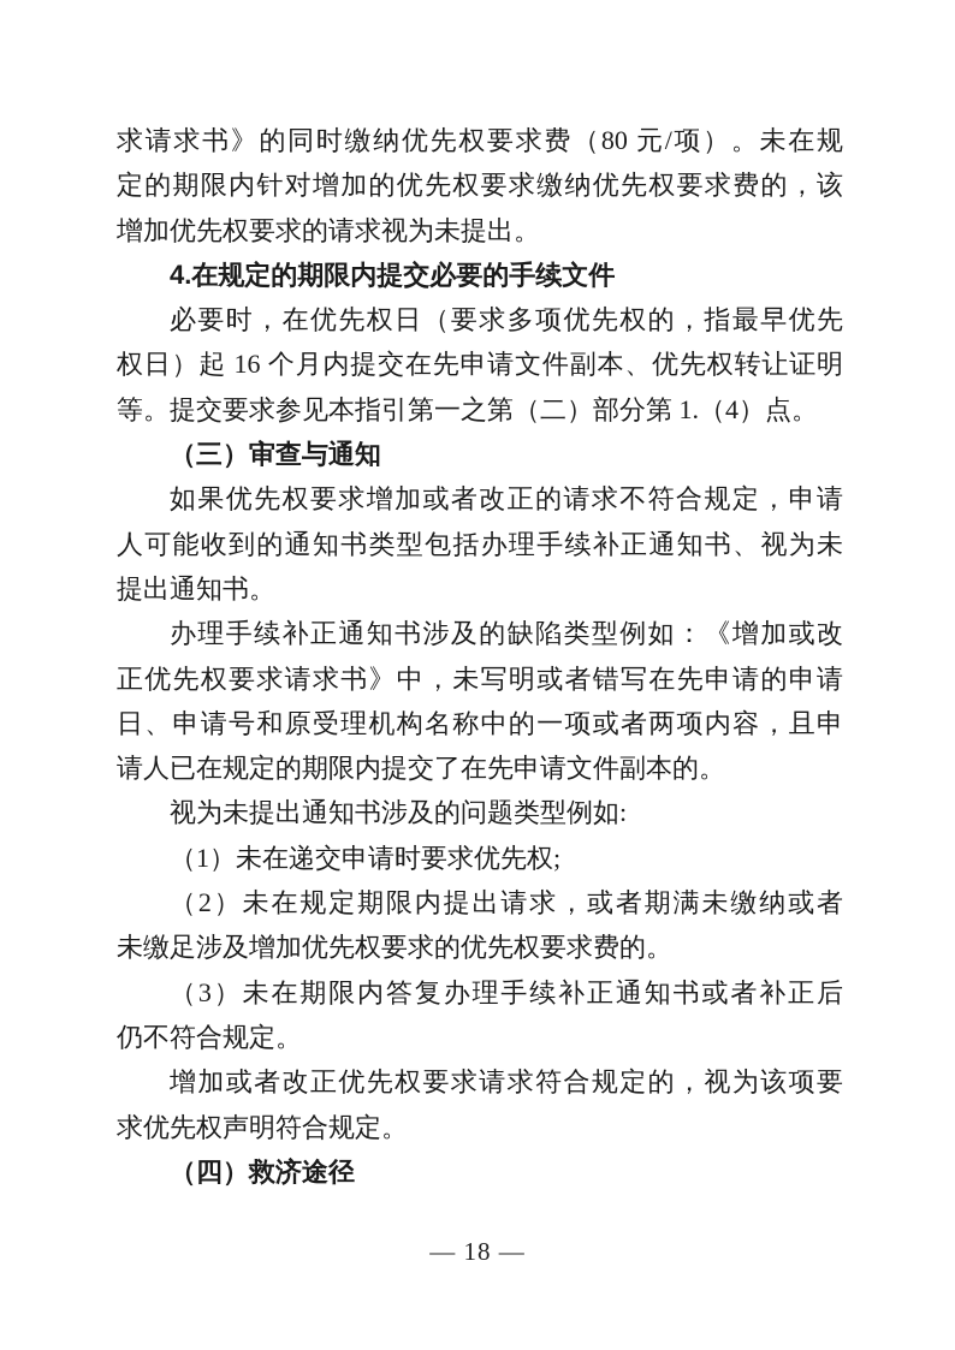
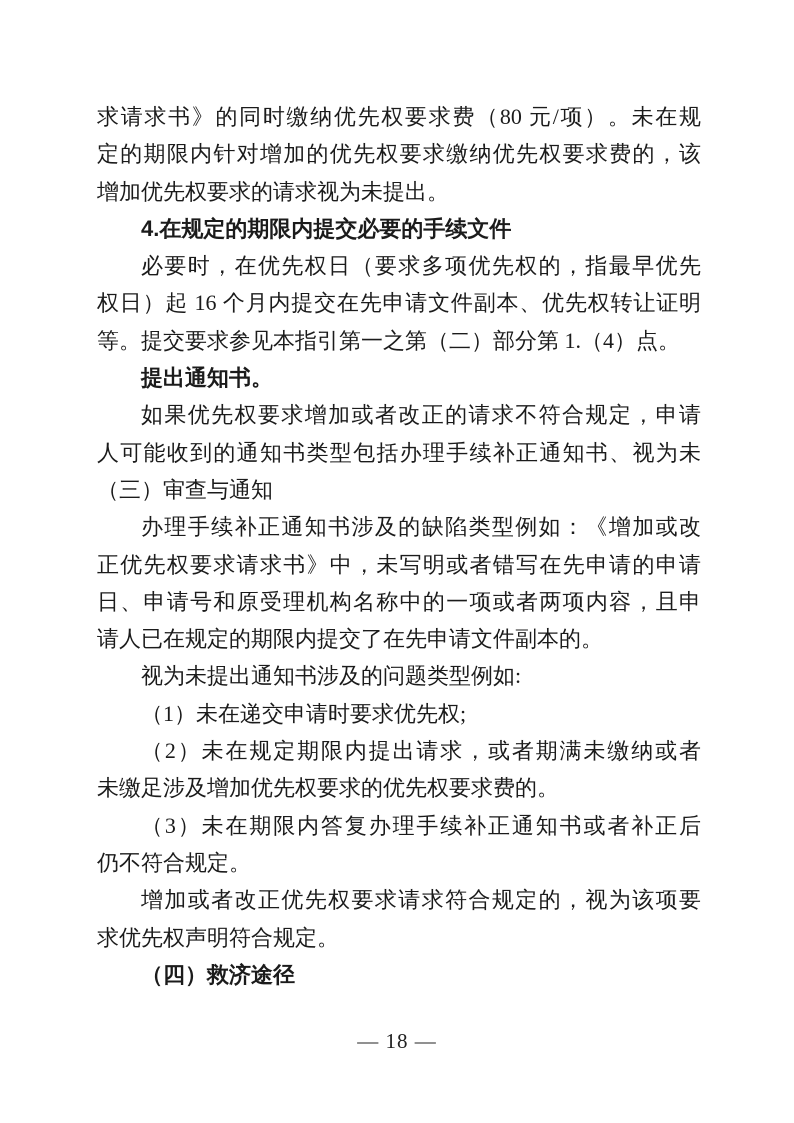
  求请求书》的同时缴纳优先权要求费（80 元/项）。未在规
  定的期限内针对增加的优先权要求缴纳优先权要求费的，该
  增加优先权要求的请求视为未提出。
  4.在规定的期限内提交必要的手续文件
  必要时，在优先权日（要求多项优先权的，指最早优先
  权日）起 16 个月内提交在先申请文件副本、优先权转让证明
  等。提交要求参见本指引第一之第（二）部分第 1.（4）点。
- （三）审查与通知
+ 提出通知书。
  如果优先权要求增加或者改正的请求不符合规定，申请
  人可能收到的通知书类型包括办理手续补正通知书、视为未
- 提出通知书。
+ （三）审查与通知
  办理手续补正通知书涉及的缺陷类型例如：《增加或改
  正优先权要求请求书》中，未写明或者错写在先申请的申请
  日、申请号和原受理机构名称中的一项或者两项内容，且申
  请人已在规定的期限内提交了在先申请文件副本的。
  视为未提出通知书涉及的问题类型例如:
  （1）未在递交申请时要求优先权;
  （2）未在规定期限内提出请求，或者期满未缴纳或者
  未缴足涉及增加优先权要求的优先权要求费的。
  （3）未在期限内答复办理手续补正通知书或者补正后
  仍不符合规定。
  增加或者改正优先权要求请求符合规定的，视为该项要
  求优先权声明符合规定。
  （四）救济途径
  — 18 —
